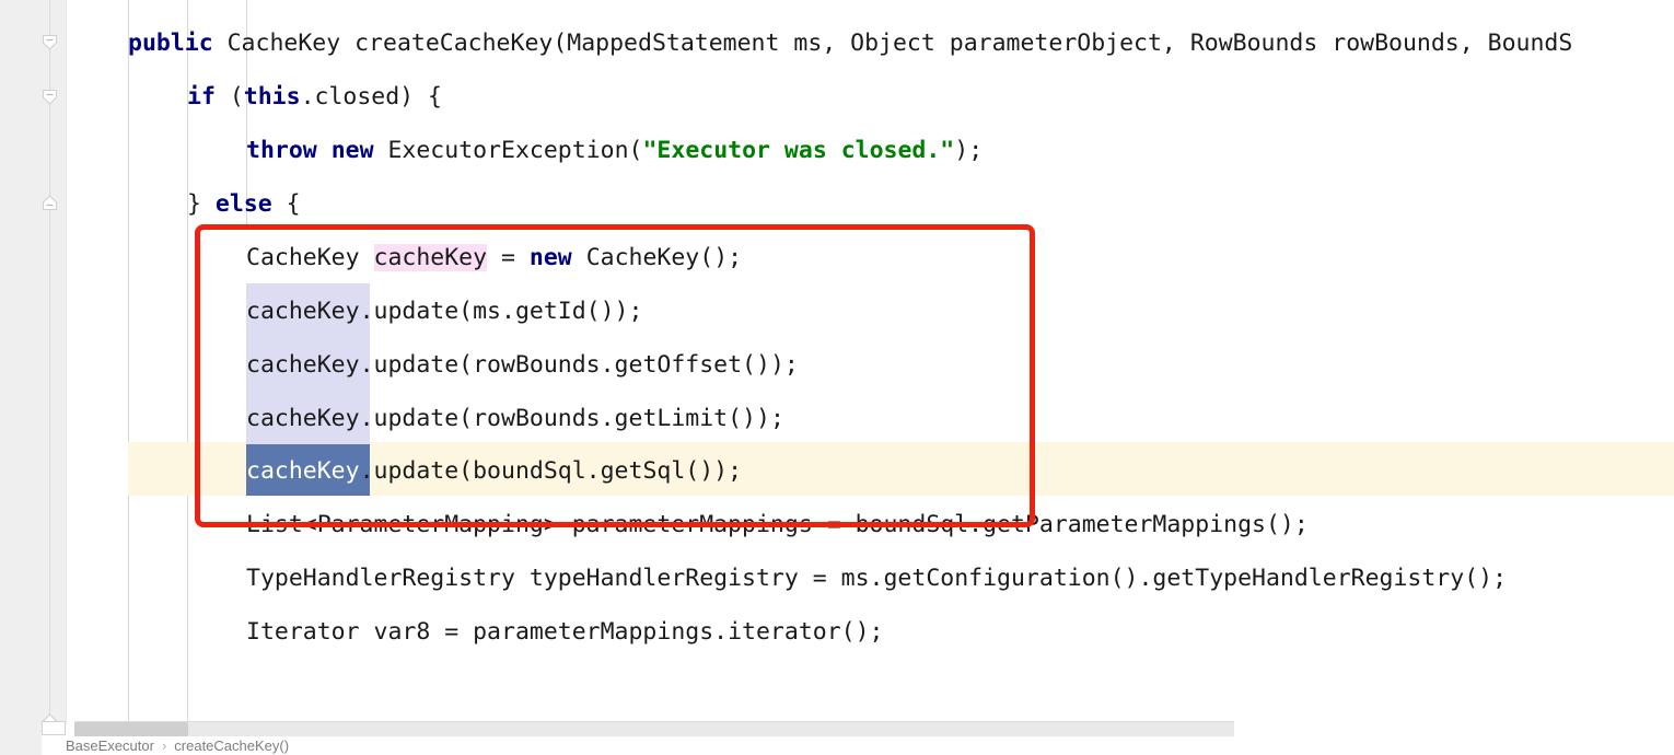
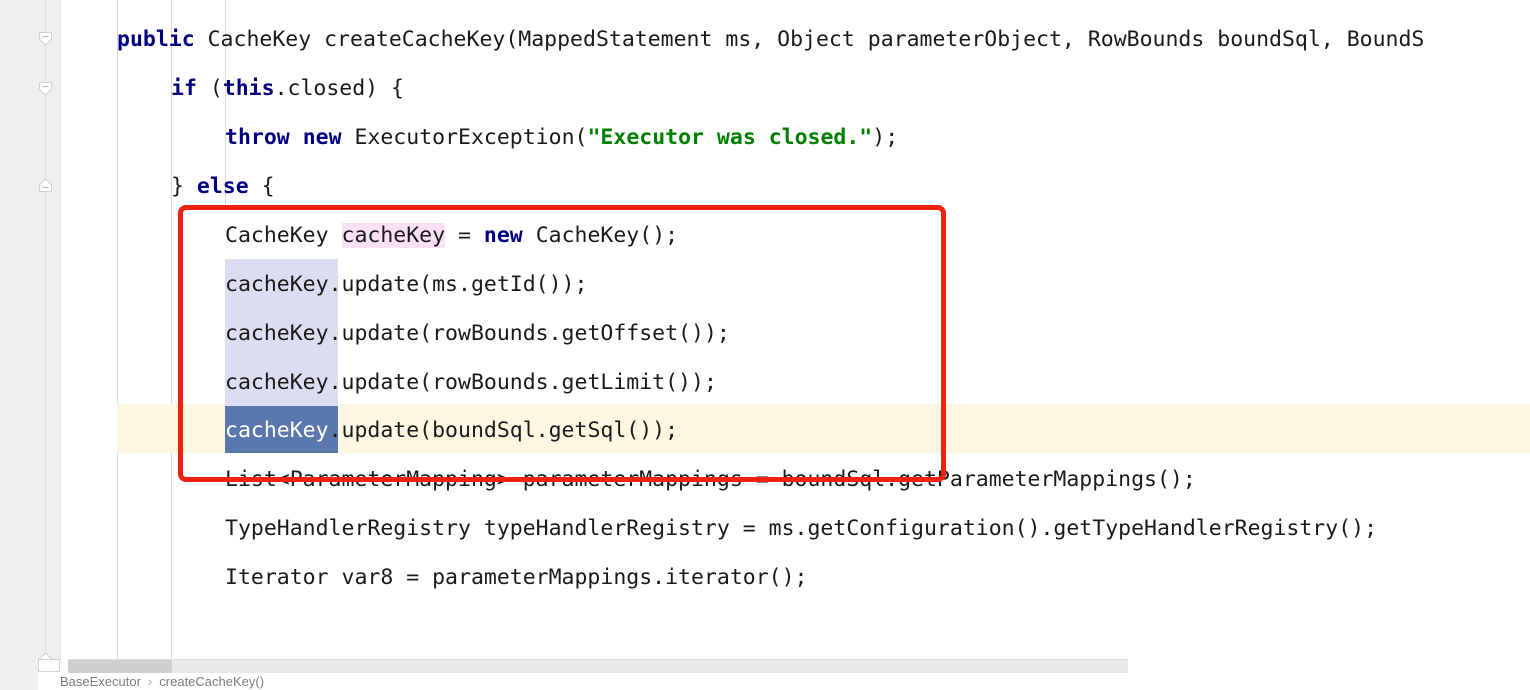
- public CacheKey createCacheKey(MappedStatement ms, Object parameterObject, RowBounds rowBounds, BoundS
+ public CacheKey createCacheKey(MappedStatement ms, Object parameterObject, RowBounds boundSql, BoundS
  if (this.closed) {
  throw new ExecutorException("Executor was closed.");
  } else {
  CacheKey cacheKey = new CacheKey();
  cacheKey.update(ms.getId());
  cacheKey.update(rowBounds.getOffset());
  cacheKey.update(rowBounds.getLimit());
  cacheKey.update(boundSql.getSql());
  List<ParameterMapping> parameterMappings = boundSql.getParameterMappings();
  TypeHandlerRegistry typeHandlerRegistry = ms.getConfiguration().getTypeHandlerRegistry();
  Iterator var8 = parameterMappings.iterator();
  BaseExecutor › createCacheKey()
